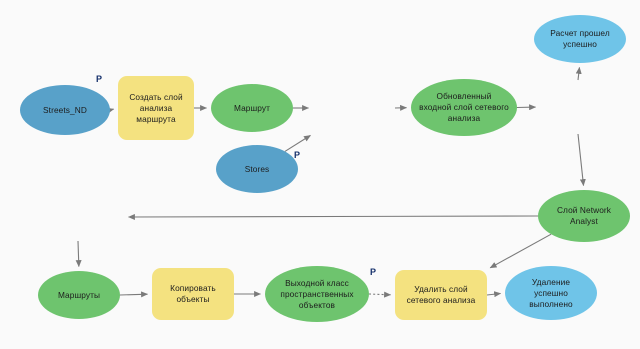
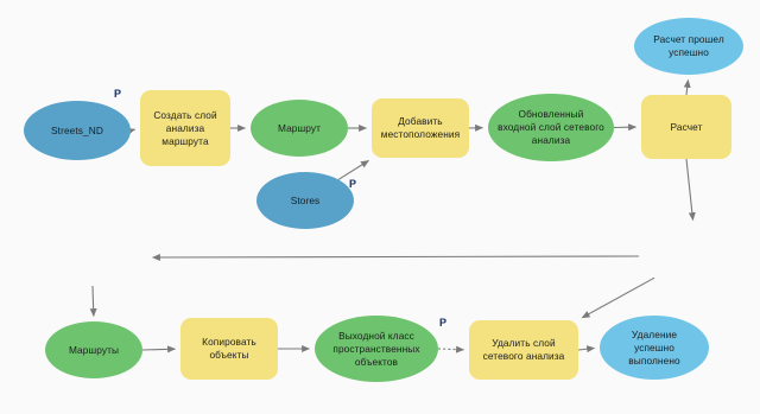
  Streets_ND
  Создать слой
  анализа
  маршрута
  Маршрут
+ Добавить
+ местоположения
  Обновленный
  входной слой сетевого
  анализа
+ Расчет
  Расчет прошел
  успешно
- Слой Network
- Analyst
  Маршруты
  Копировать
  объекты
  Выходной класс
  пространственных
  объектов
  Удалить слой
  сетевого анализа
  Удаление
  успешно
  выполнено
  Stores
  P
  P
  P
